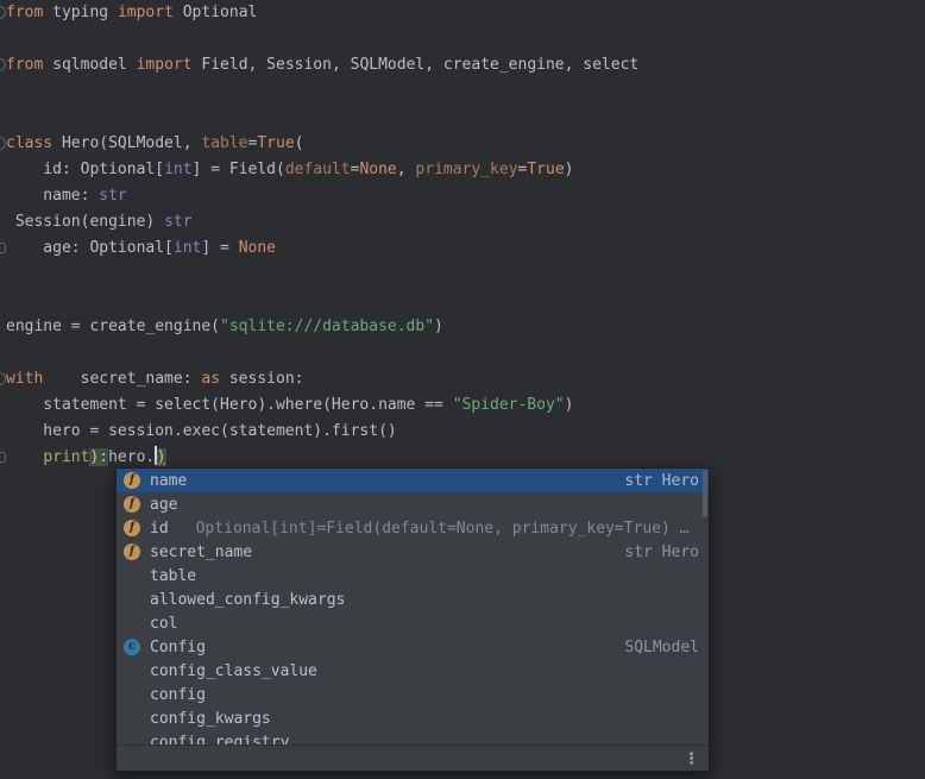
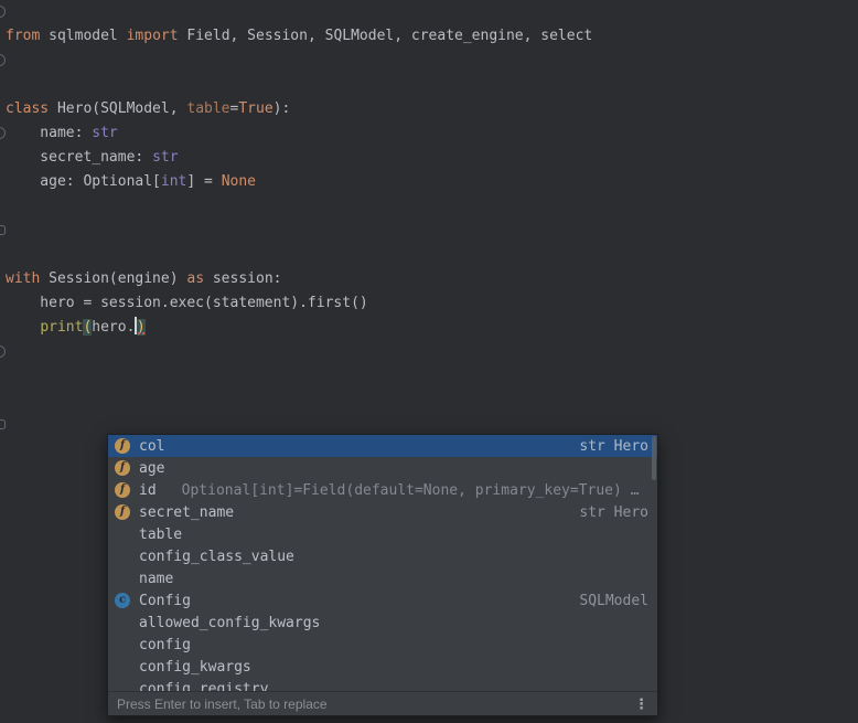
- from typing import Optional
  from sqlmodel import Field, Session, SQLModel, create_engine, select
- class Hero(SQLModel, table=True(
+ class Hero(SQLModel, table=True):
- id: Optional[int] = Field(default=None, primary_key=True)
  name: str
- Session(engine) str
+ secret_name: str
  age: Optional[int] = None
- engine = create_engine("sqlite:///database.db")
- with secret_name: as session:
+ with Session(engine) as session:
- statement = select(Hero).where(Hero.name == "Spider-Boy")
  hero = session.exec(statement).first()
- print):hero.)
+ print(hero.)
  f
- name
+ col
  str Hero
  f
  age
  f
  id
  Optional[int]=Field(default=None, primary_key=True) …
  f
  secret_name
  str Hero
  table
- allowed_config_kwargs
+ config_class_value
- col
+ name
  c
  Config
  SQLModel
- config_class_value
+ allowed_config_kwargs
  config
  config_kwargs
  config_registry
+ Press Enter to insert, Tab to replace
  ⋮
